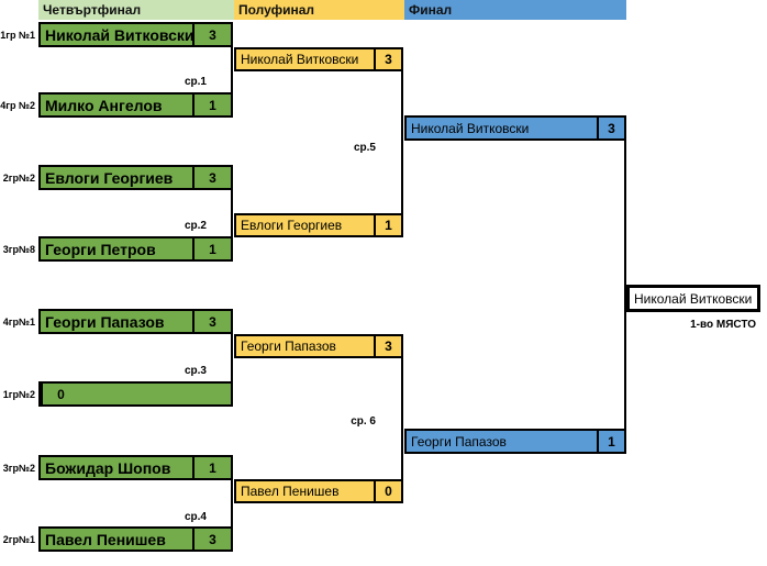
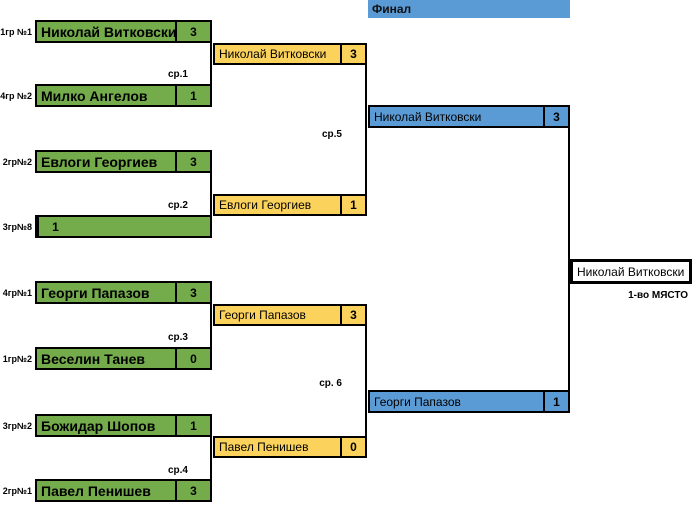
- Четвъртфинал
- Полуфинал
  Финал
  1гр №1
  4гр №2
  2гр№2
  3гр№8
  4гр№1
  1гр№2
  3гр№2
  2гр№1
  Николай Витковски
  3
  Милко Ангелов
  1
  Евлоги Георгиев
  3
- Георги Петров
  1
  Георги Папазов
  3
+ Веселин Танев
  0
  Божидар Шопов
  1
  Павел Пенишев
  3
  ср.1
  ср.2
  ср.3
  ср.4
  ср.5
  ср. 6
  Николай Витковски
  3
  Евлоги Георгиев
  1
  Георги Папазов
  3
  Павел Пенишев
  0
  Николай Витковски
  3
  Георги Папазов
  1
  Николай Витковски
  1-во МЯСТО
